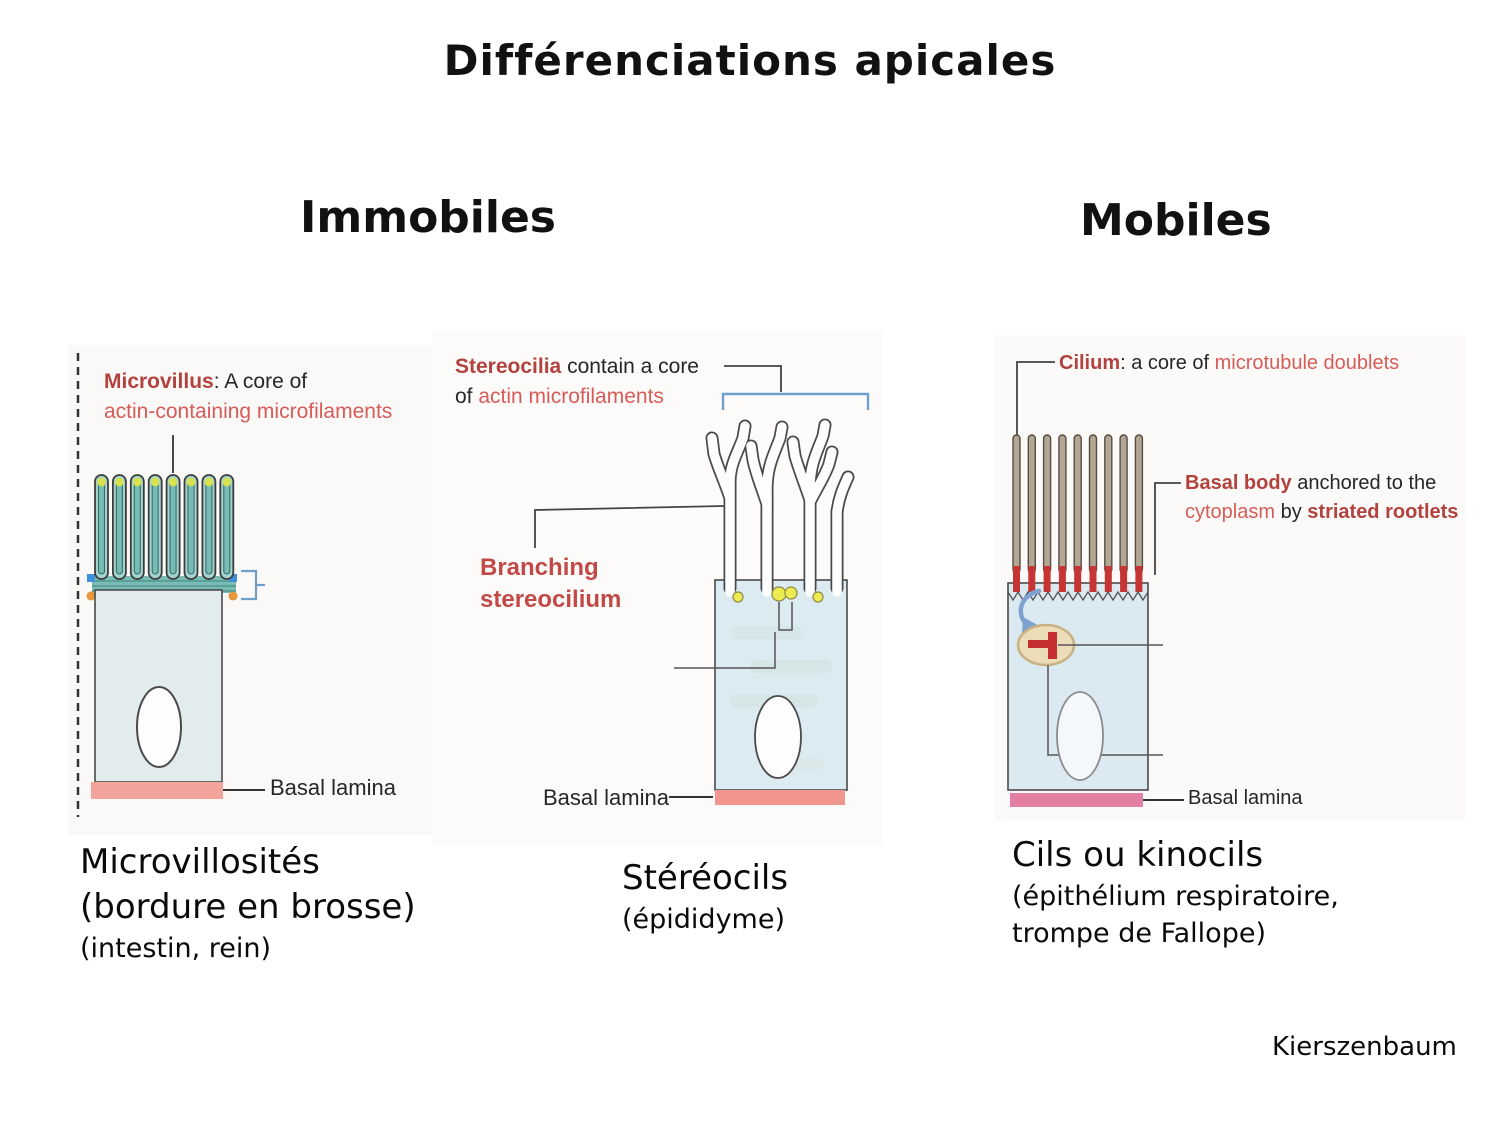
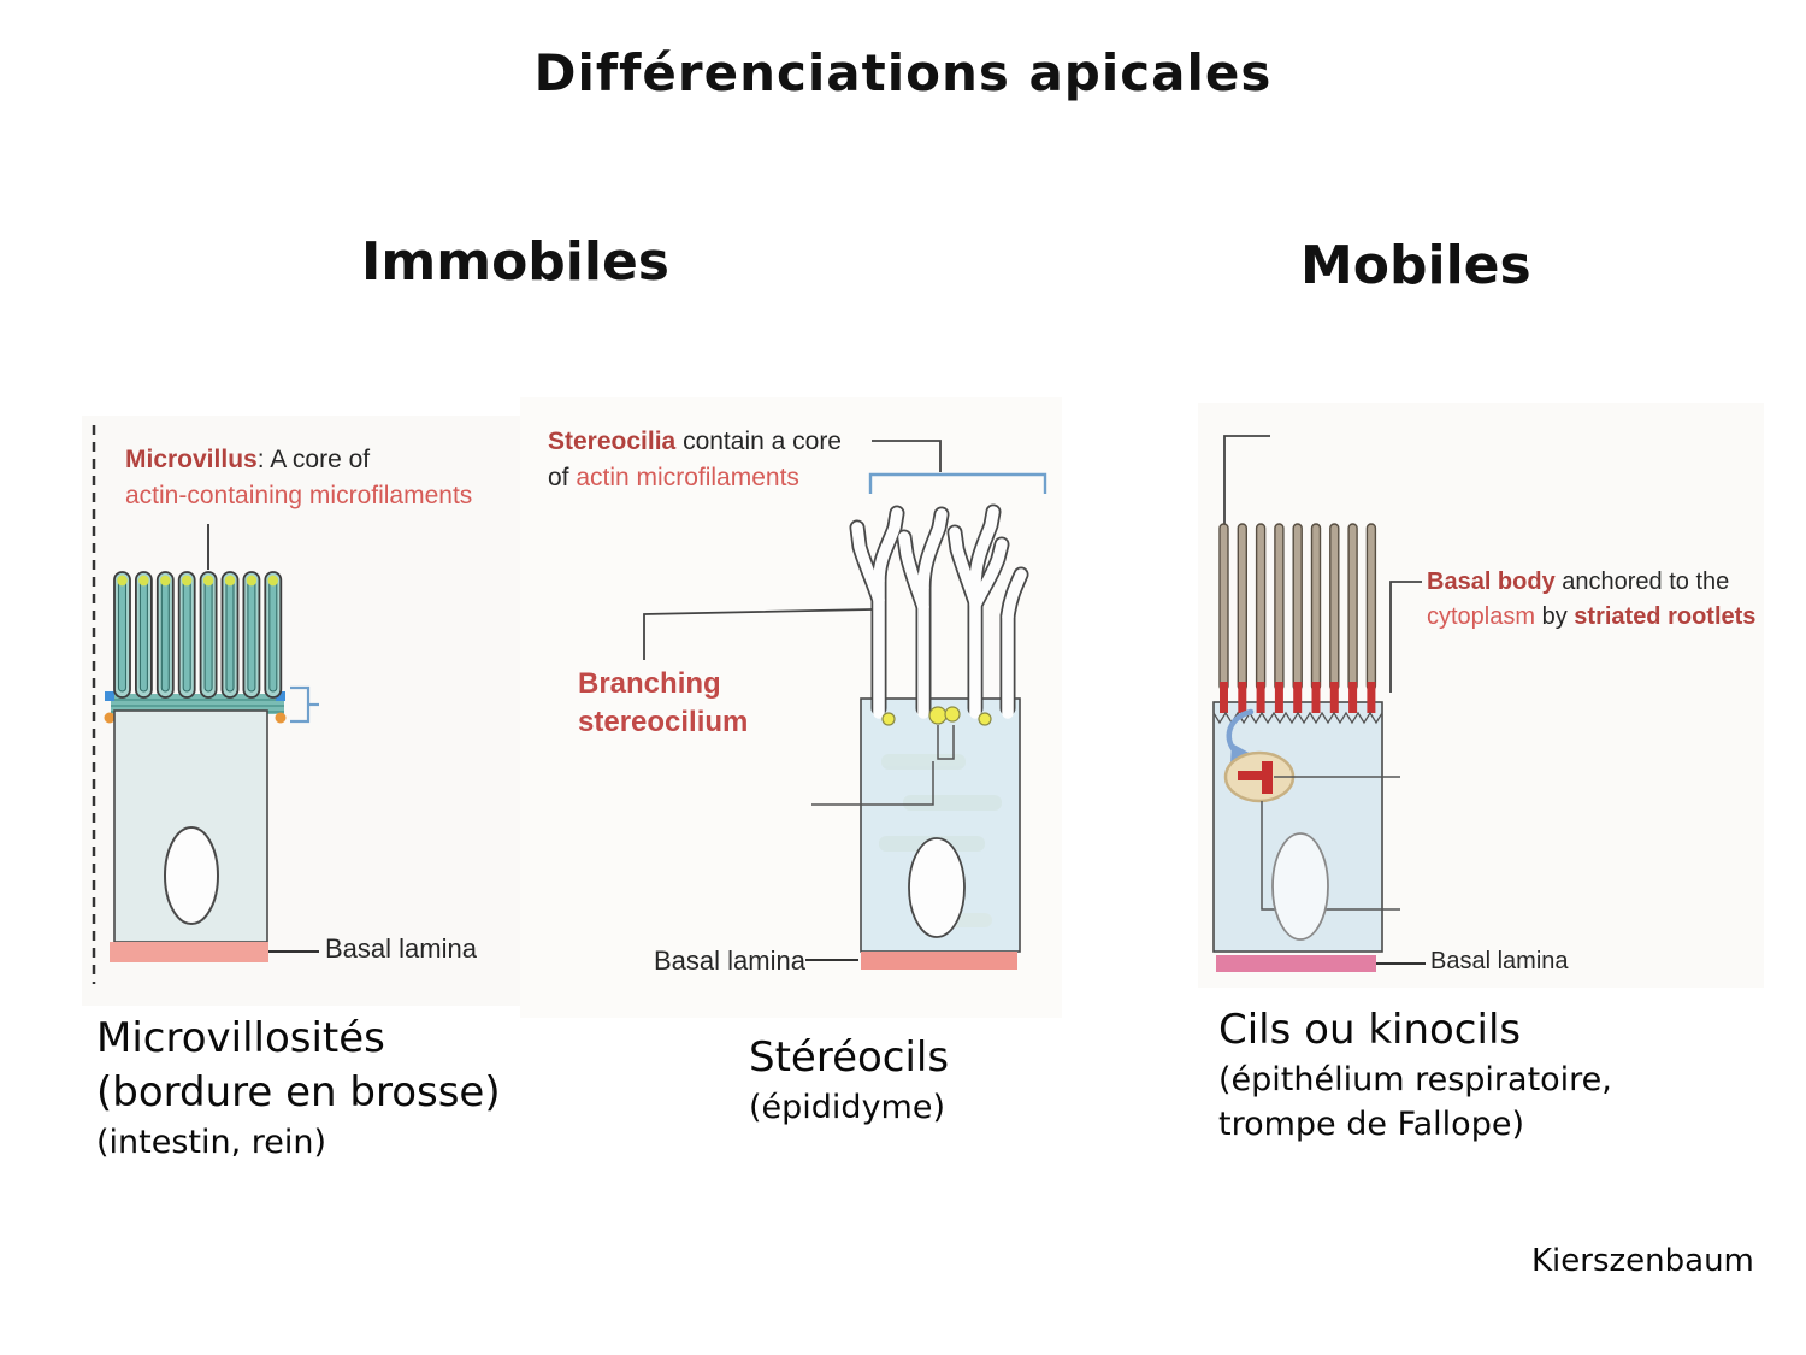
  Différenciations apicales
  Immobiles
  Mobiles
  Microvillus: A core of
  actin-containing microfilaments
  Basal lamina
  Stereocilia contain a core
  of actin microfilaments
  Branching
  stereocilium
  Basal lamina
- Cilium: a core of microtubule doublets
  Basal body anchored to the
  cytoplasm by striated rootlets
  Basal lamina
  Microvillosités
  (bordure en brosse)
  (intestin, rein)
  Stéréocils
  (épididyme)
  Cils ou kinocils
  (épithélium respiratoire,
  trompe de Fallope)
  Kierszenbaum
